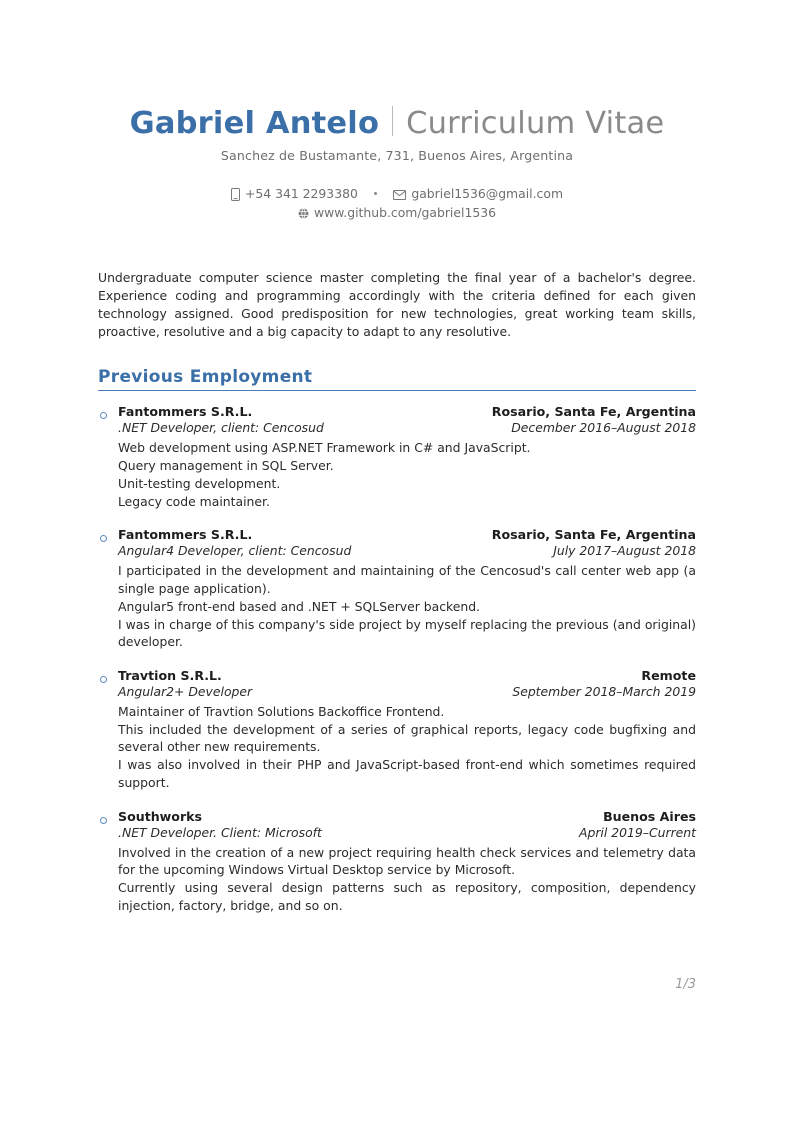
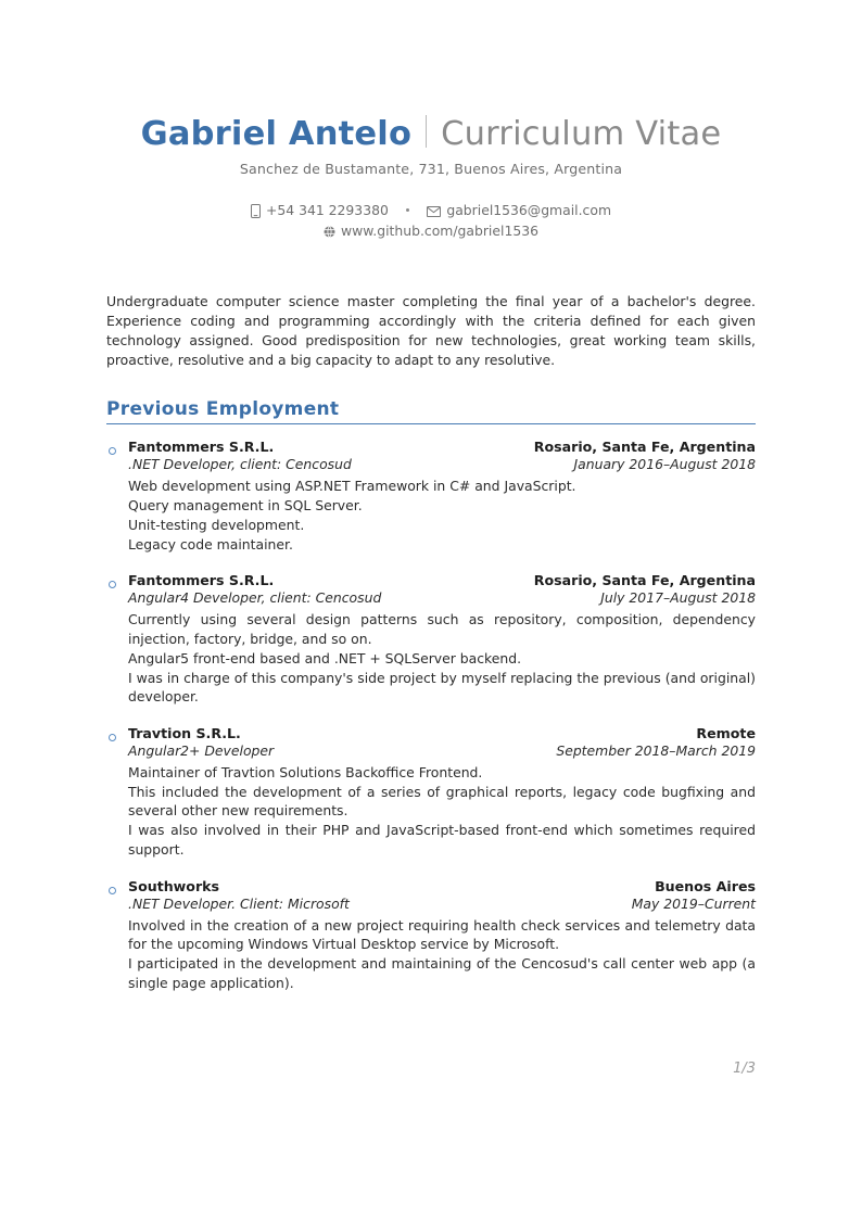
  Gabriel Antelo
  Curriculum Vitae
  Sanchez de Bustamante, 731, Buenos Aires, Argentina
  +54 341 2293380
  gabriel1536@gmail.com
  www.github.com/gabriel1536
  Undergraduate computer science master completing the final year of a bachelor's degree. Experience coding and programming accordingly with the criteria defined for each given technology assigned. Good predisposition for new technologies, great working team skills, proactive, resolutive and a big capacity to adapt to any resolutive.
  Previous Employment
  Fantommers S.R.L.
  Rosario, Santa Fe, Argentina
  .NET Developer, client: Cencosud
- December 2016–August 2018
+ January 2016–August 2018
  Web development using ASP.NET Framework in C# and JavaScript.
  Query management in SQL Server.
  Unit-testing development.
  Legacy code maintainer.
  Fantommers S.R.L.
  Rosario, Santa Fe, Argentina
  Angular4 Developer, client: Cencosud
  July 2017–August 2018
- I participated in the development and maintaining of the Cencosud's call center web app (a single page application).
+ Currently using several design patterns such as repository, composition, dependency injection, factory, bridge, and so on.
  Angular5 front-end based and .NET + SQLServer backend.
  I was in charge of this company's side project by myself replacing the previous (and original) developer.
  Travtion S.R.L.
  Remote
  Angular2+ Developer
  September 2018–March 2019
  Maintainer of Travtion Solutions Backoffice Frontend.
  This included the development of a series of graphical reports, legacy code bugfixing and several other new requirements.
  I was also involved in their PHP and JavaScript-based front-end which sometimes required support.
  Southworks
  Buenos Aires
  .NET Developer. Client: Microsoft
- April 2019–Current
+ May 2019–Current
  Involved in the creation of a new project requiring health check services and telemetry data for the upcoming Windows Virtual Desktop service by Microsoft.
- Currently using several design patterns such as repository, composition, dependency injection, factory, bridge, and so on.
+ I participated in the development and maintaining of the Cencosud's call center web app (a single page application).
  1/3
